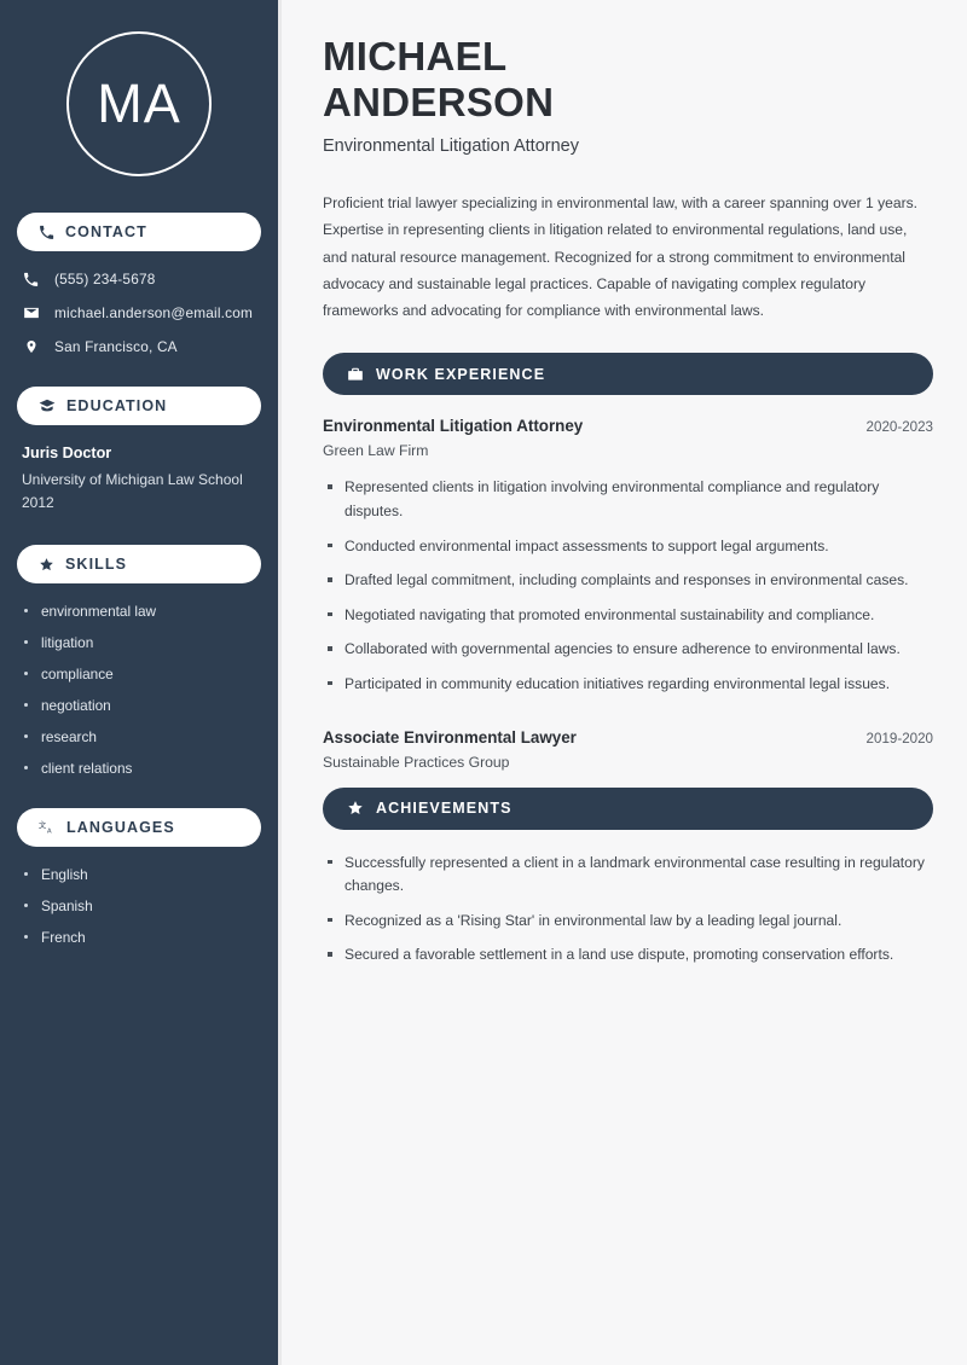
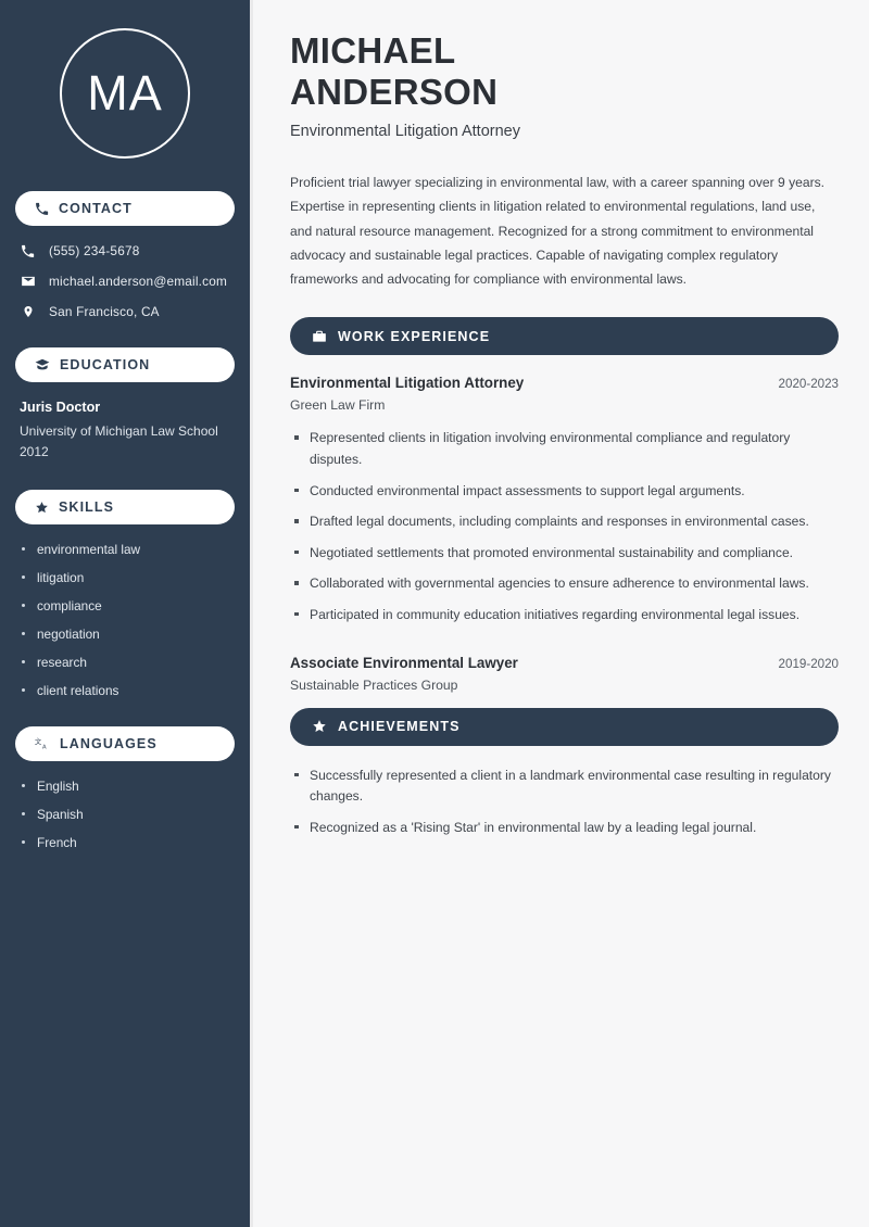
  MA
  CONTACT
  (555) 234-5678
  michael.anderson@email.com
  San Francisco, CA
  EDUCATION
  Juris Doctor
  University of Michigan Law School
  2012
  SKILLS
  environmental law
  litigation
  compliance
  negotiation
  research
  client relations
  文
  LANGUAGES
  English
  Spanish
  French
  MICHAEL
  ANDERSON
  Environmental Litigation Attorney
- Proficient trial lawyer specializing in environmental law, with a career spanning over 1 years. Expertise in representing clients in litigation related to environmental regulations, land use, and natural resource management. Recognized for a strong commitment to environmental advocacy and sustainable legal practices. Capable of navigating complex regulatory frameworks and advocating for compliance with environmental laws.
+ Proficient trial lawyer specializing in environmental law, with a career spanning over 9 years. Expertise in representing clients in litigation related to environmental regulations, land use, and natural resource management. Recognized for a strong commitment to environmental advocacy and sustainable legal practices. Capable of navigating complex regulatory frameworks and advocating for compliance with environmental laws.
  WORK EXPERIENCE
  Environmental Litigation Attorney
  2020-2023
  Green Law Firm
  Represented clients in litigation involving environmental compliance and regulatory disputes.
  Conducted environmental impact assessments to support legal arguments.
- Drafted legal commitment, including complaints and responses in environmental cases.
+ Drafted legal documents, including complaints and responses in environmental cases.
- Negotiated navigating that promoted environmental sustainability and compliance.
+ Negotiated settlements that promoted environmental sustainability and compliance.
  Collaborated with governmental agencies to ensure adherence to environmental laws.
  Participated in community education initiatives regarding environmental legal issues.
  Associate Environmental Lawyer
  2019-2020
  Sustainable Practices Group
  ACHIEVEMENTS
  Successfully represented a client in a landmark environmental case resulting in regulatory changes.
  Recognized as a 'Rising Star' in environmental law by a leading legal journal.
- Secured a favorable settlement in a land use dispute, promoting conservation efforts.
